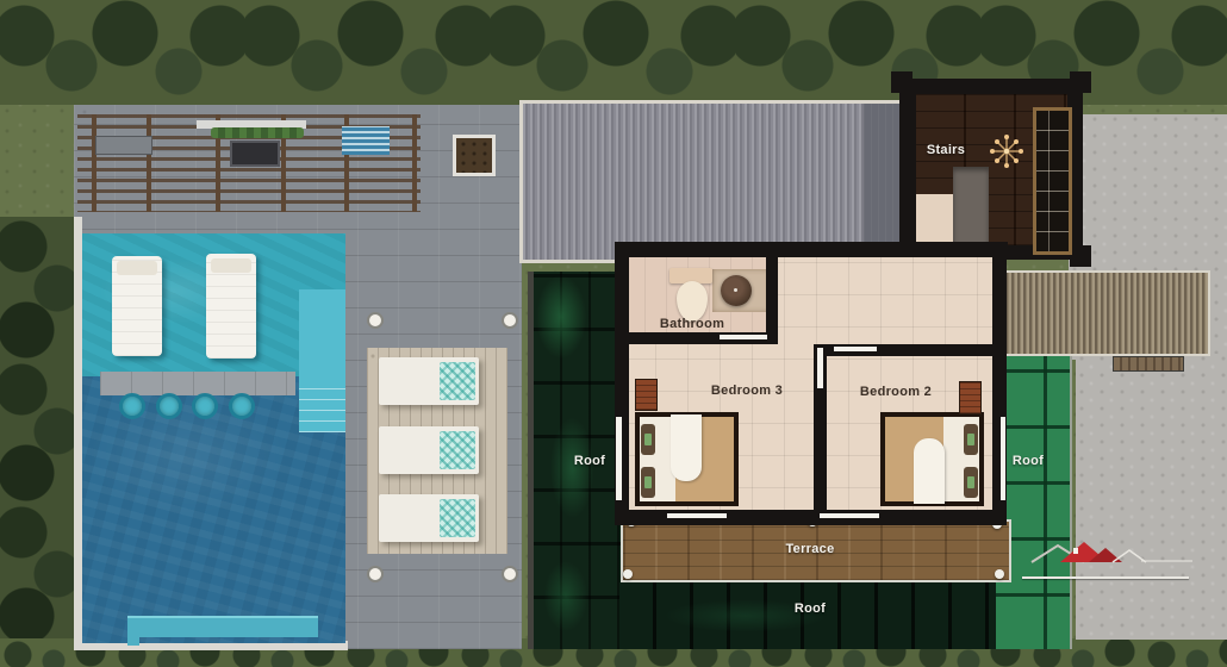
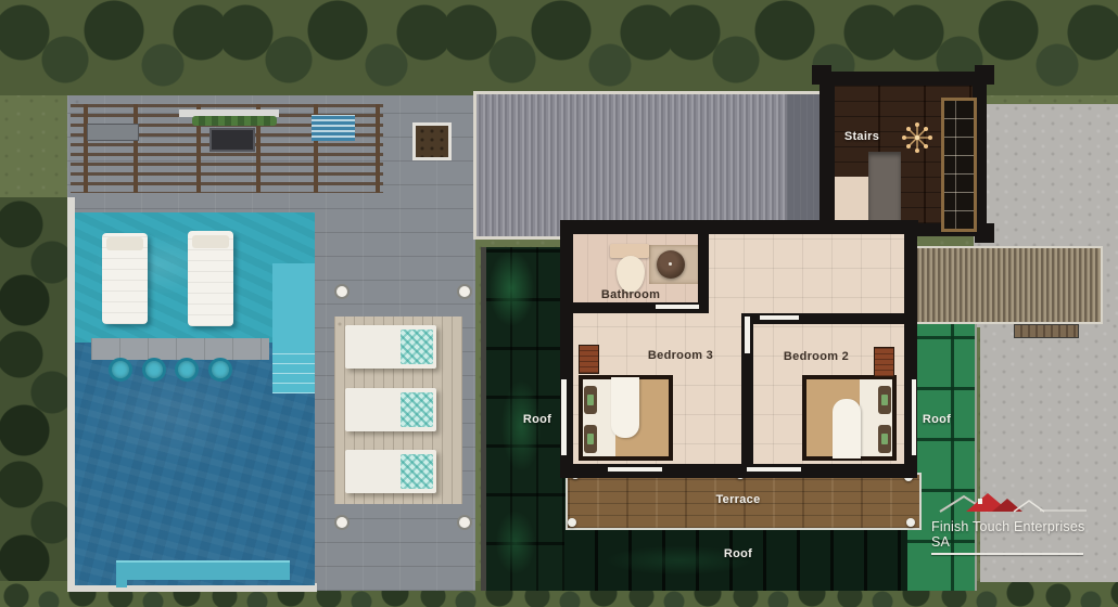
  Stairs
  Bathroom
  Bedroom 3
  Bedroom 2
  Terrace
  Roof
  Roof
  Roof
+ Finish Touch Enterprises SA
